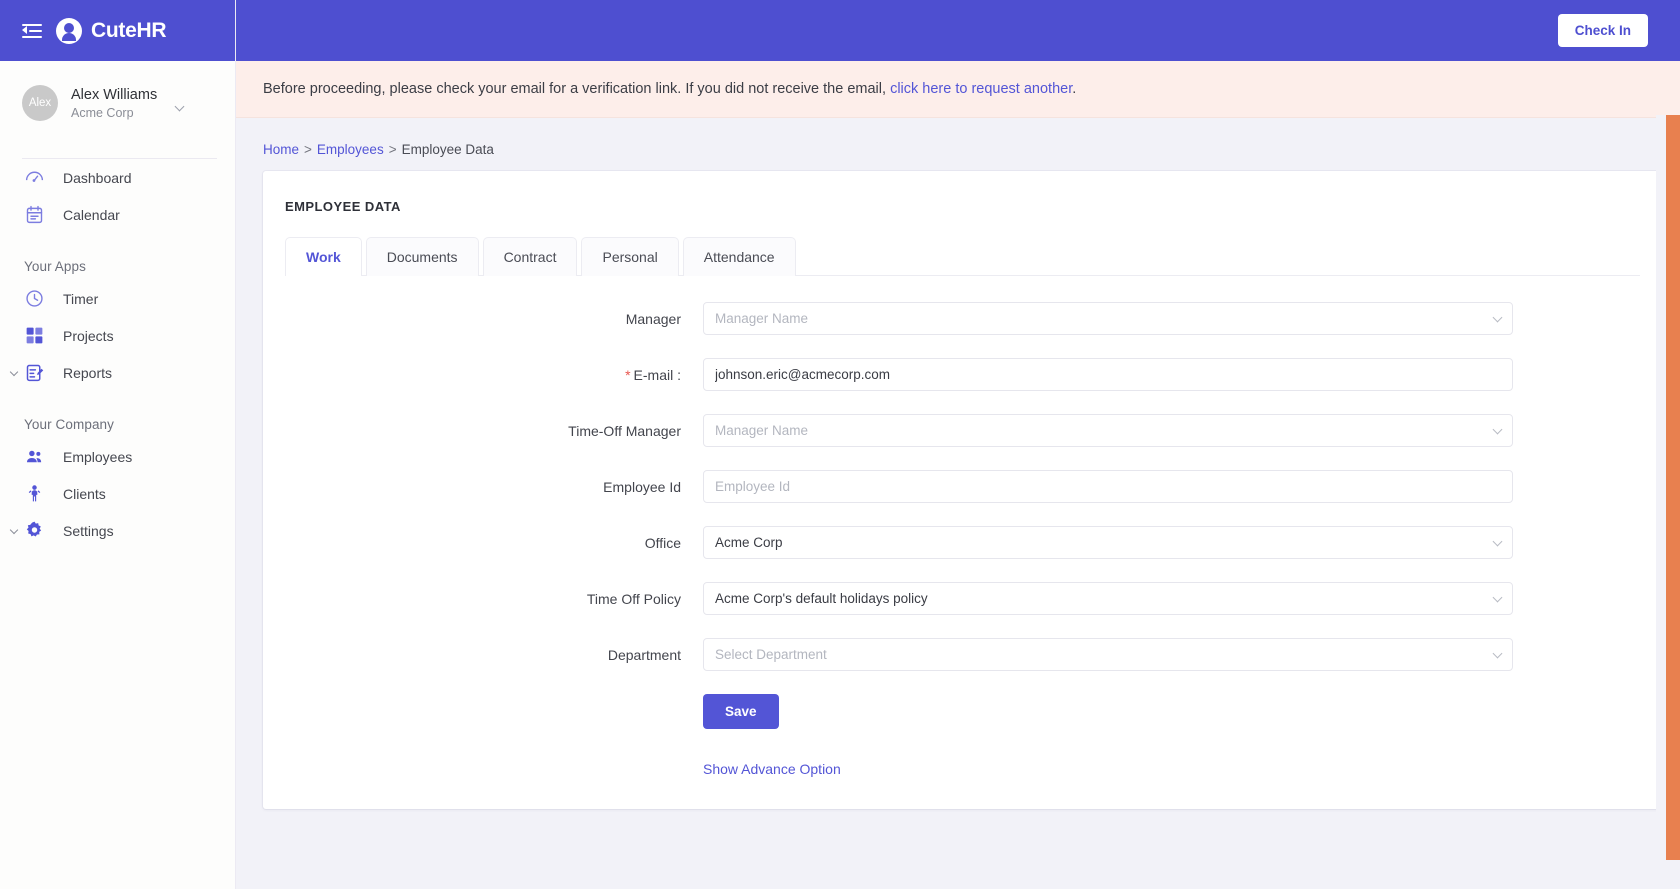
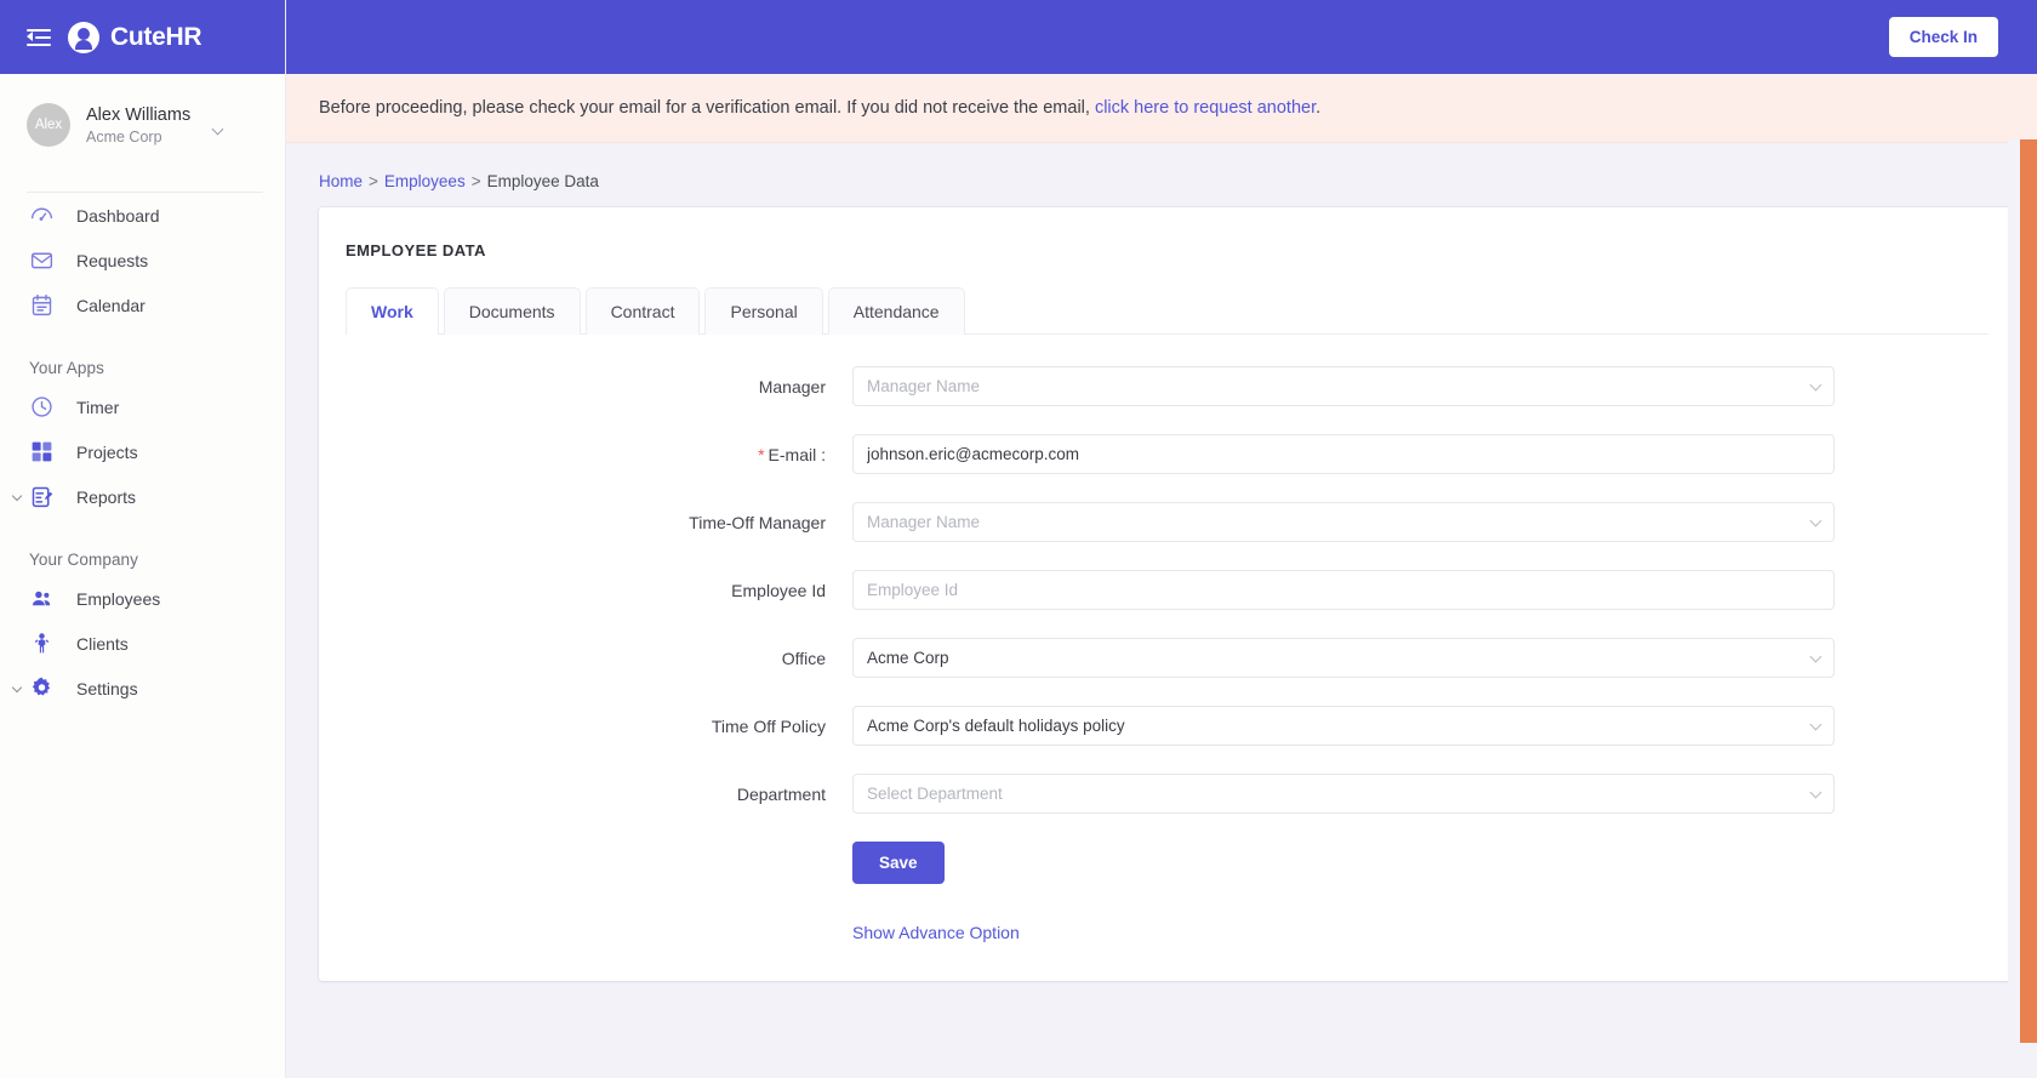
  CuteHR
  Alex
  Alex Williams
  Acme Corp
  Dashboard
+ Requests
  Calendar
  Your Apps
  Timer
  Projects
  Reports
  Your Company
  Employees
  Clients
  Settings
  Check In
- Before proceeding, please check your email for a verification link. If you did not receive the email, click here to request another.
+ Before proceeding, please check your email for a verification email. If you did not receive the email, click here to request another.
  Home > Employees > Employee Data
  EMPLOYEE DATA
  Work
  Documents
  Contract
  Personal
  Attendance
  Manager
  Manager Name
  * E-mail :
  johnson.eric@acmecorp.com
  Time-Off Manager
  Manager Name
  Employee Id
  Employee Id
  Office
  Acme Corp
  Time Off Policy
  Acme Corp's default holidays policy
  Department
  Select Department
  Save
  Show Advance Option
